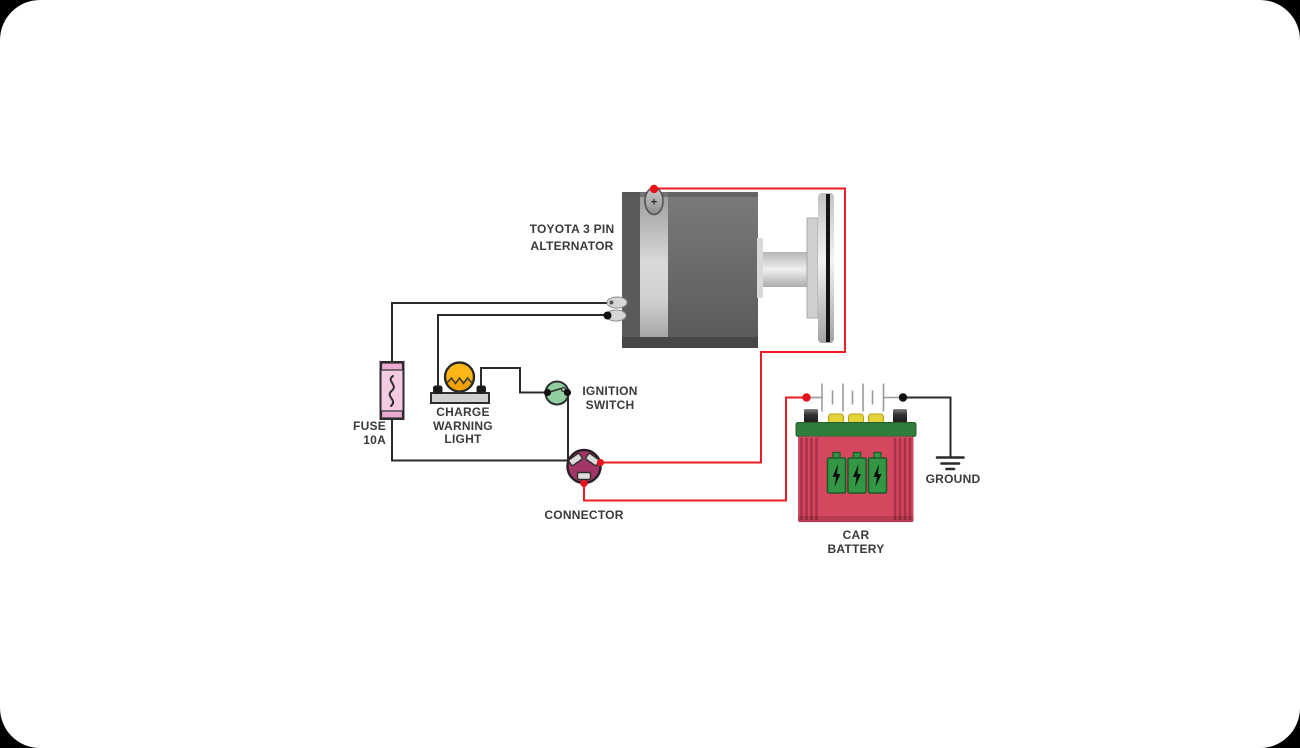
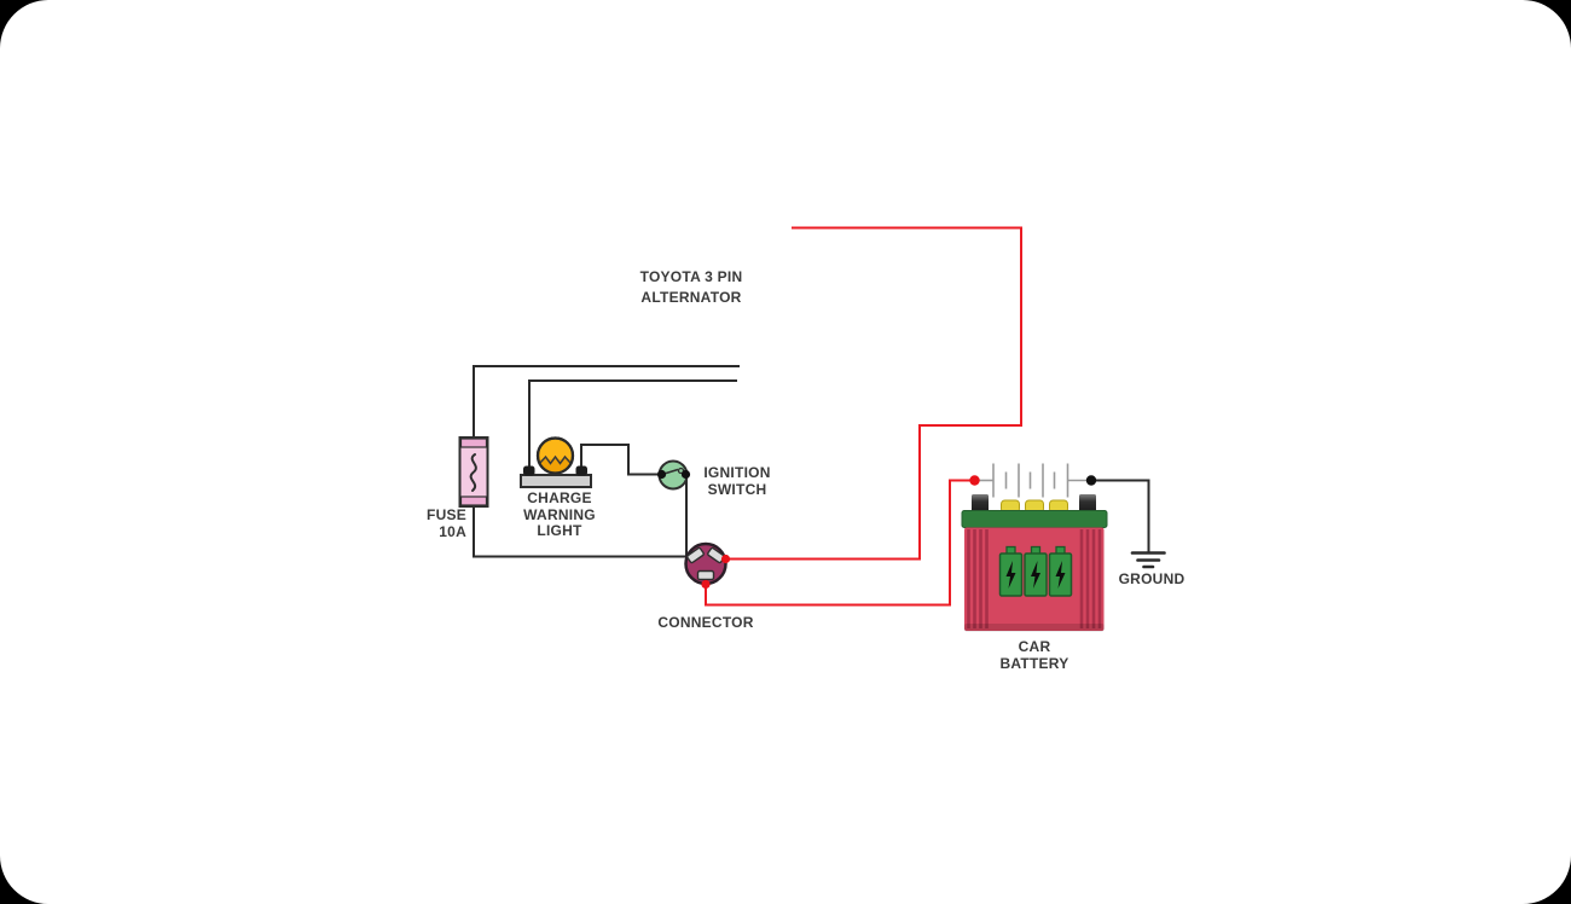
- +
  TOYOTA 3 PIN
  ALTERNATOR
  FUSE 10A
  CHARGE
  WARNING
  LIGHT
  IGNITION
  SWITCH
  CONNECTOR
  CAR
  BATTERY
  GROUND
